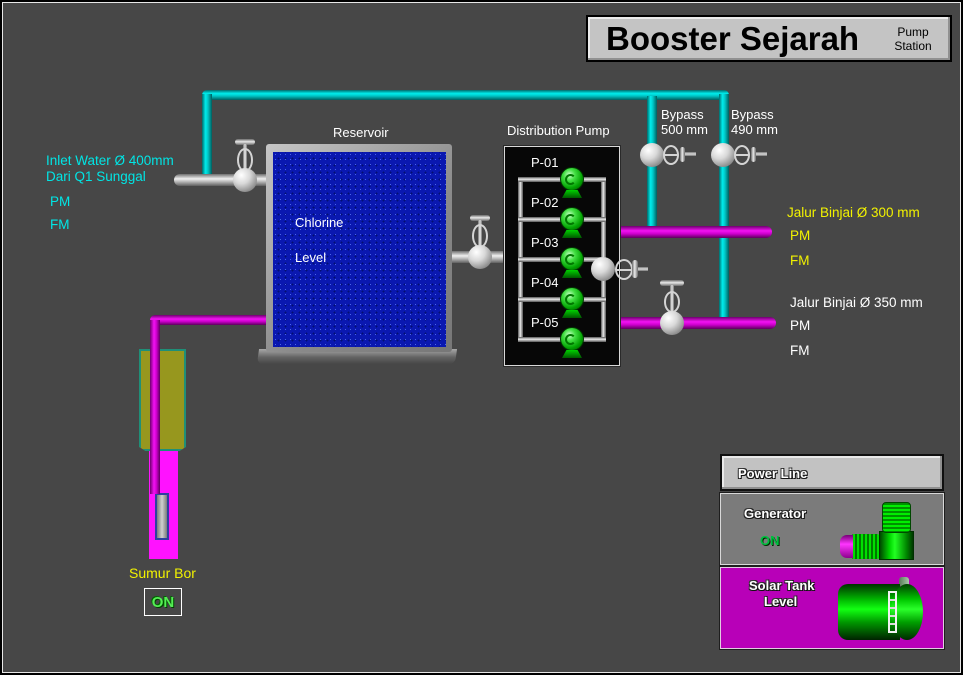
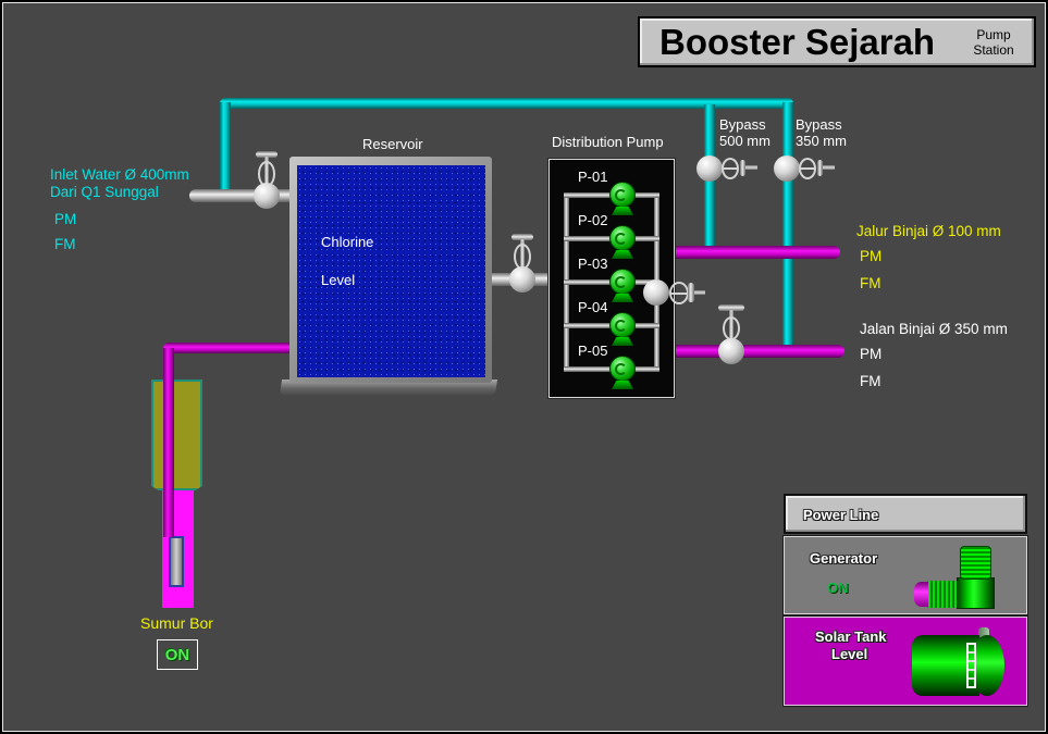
  Reservoir
  Chlorine
  Level
  Sumur Bor
  ON
  Distribution Pump
  P-01
  P-02
  P-03
  P-04
  P-05
  Inlet Water Ø 400mm
  Dari Q1 Sunggal
  PM
  FM
  Bypass
  500 mm
  Bypass
- 490 mm
+ 350 mm
- Jalur Binjai Ø 300 mm
+ Jalur Binjai Ø 100 mm
  PM
  FM
- Jalur Binjai Ø 350 mm
+ Jalan Binjai Ø 350 mm
  PM
  FM
  Booster Sejarah
  Pump
  Station
  Power Line
  Generator
  ON
  Solar Tank
  Level
